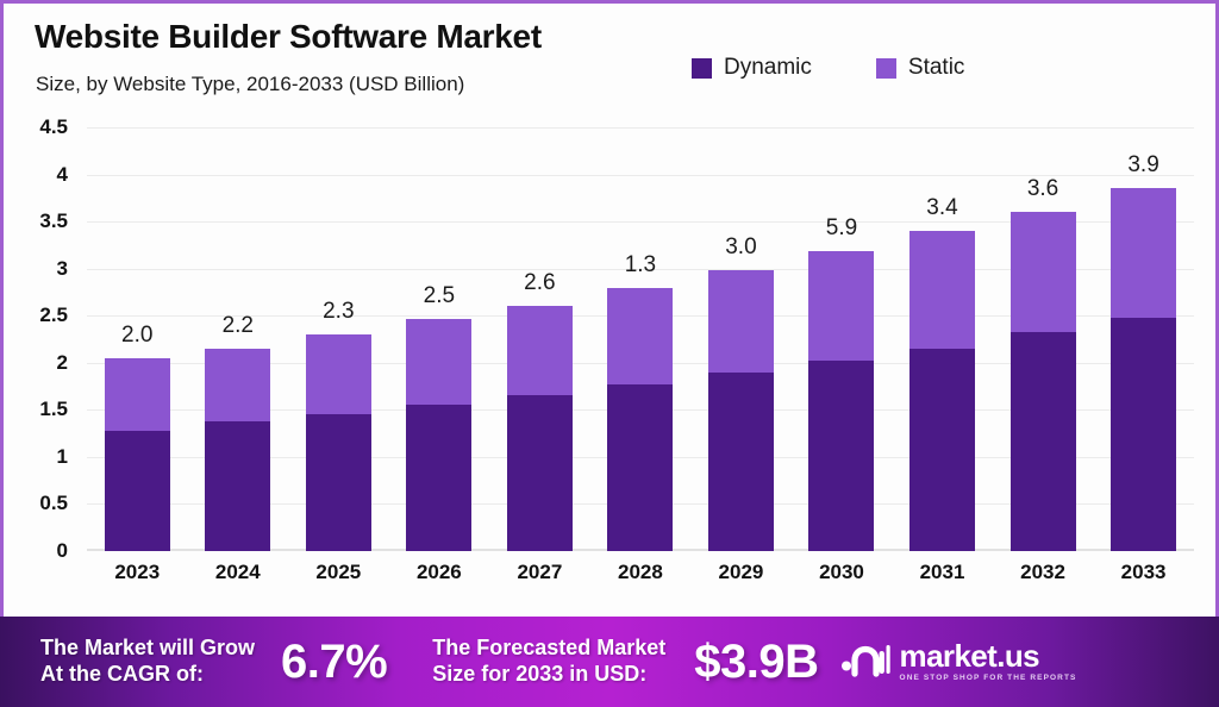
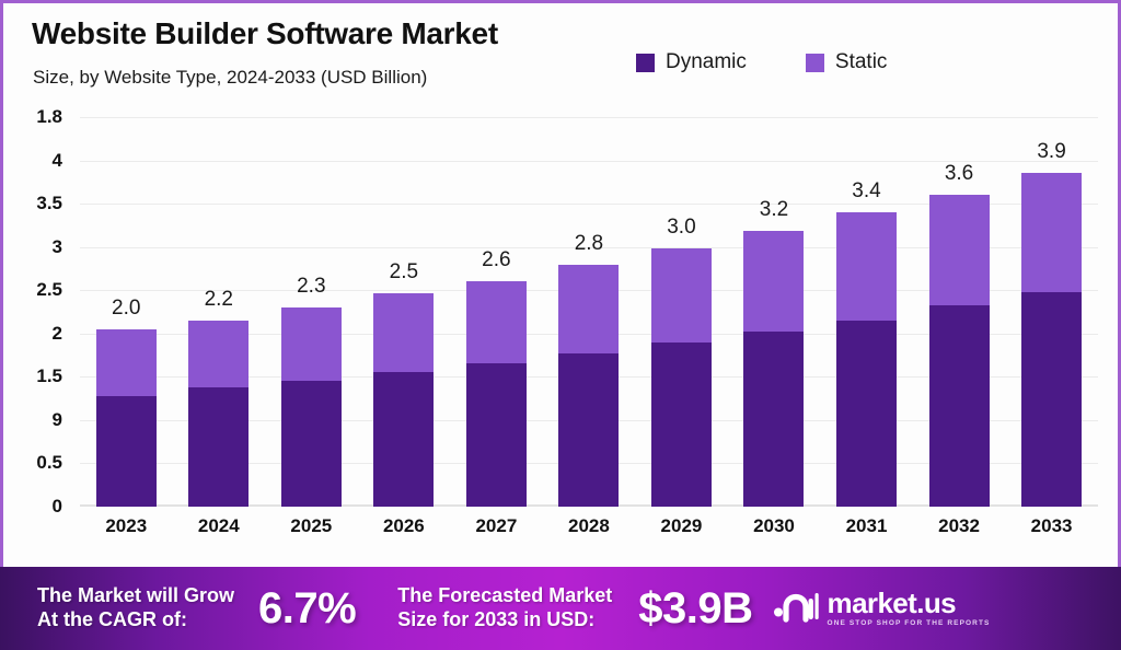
  Website Builder Software Market
- Size, by Website Type, 2016-2033 (USD Billion)
+ Size, by Website Type, 2024-2033 (USD Billion)
  Dynamic
  Static
  0
  0.5
- 1
+ 9
  1.5
  2
  2.5
  3
  3.5
  4
- 4.5
+ 1.8
  2.0
  2.2
  2.3
  2.5
  2.6
- 1.3
+ 2.8
  3.0
- 5.9
+ 3.2
  3.4
  3.6
  3.9
  2023
  2024
  2025
  2026
  2027
  2028
  2029
  2030
  2031
  2032
  2033
  The Market will Grow
  At the CAGR of:
  6.7%
  The Forecasted Market
  Size for 2033 in USD:
  $3.9B
  market.us
